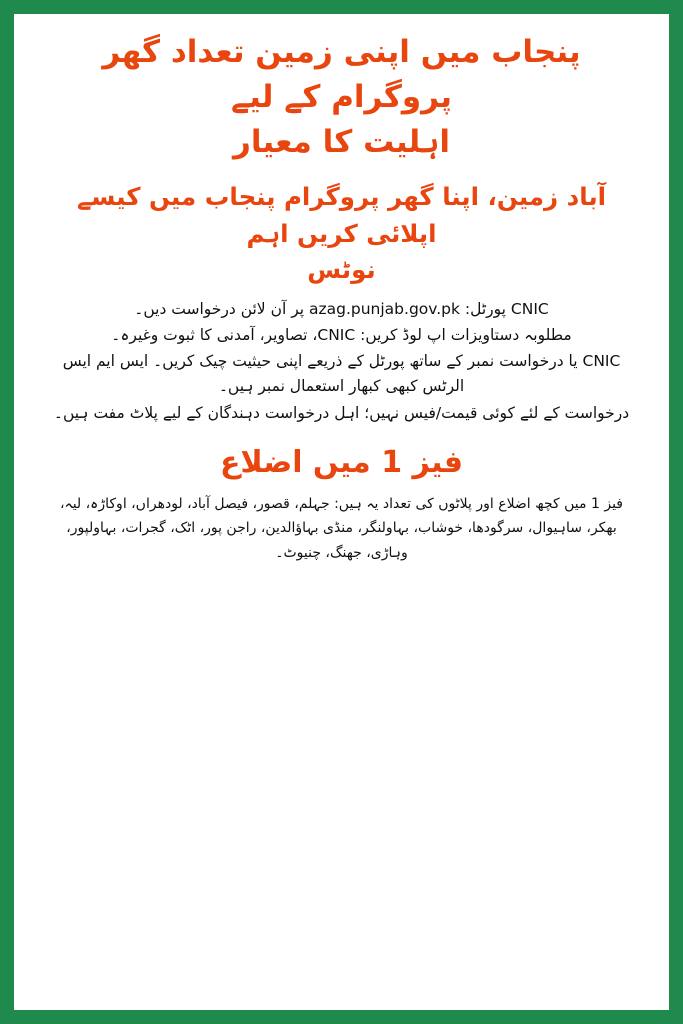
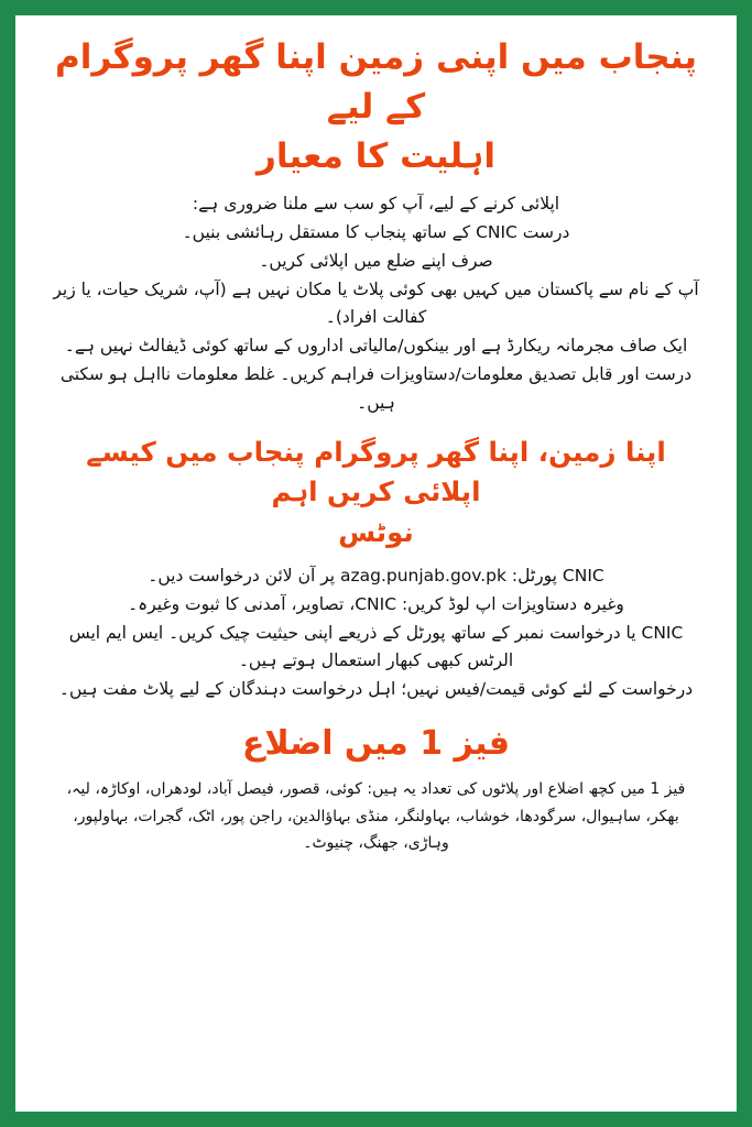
- پنجاب میں اپنی زمین تعداد گھر پروگرام کے لیے
+ پنجاب میں اپنی زمین اپنا گھر پروگرام کے لیے
  اہلیت کا معیار
+ اپلائی کرنے کے لیے، آپ کو سب سے ملنا ضروری ہے:
+ درست CNIC کے ساتھ پنجاب کا مستقل رہائشی بنیں۔
+ صرف اپنے ضلع میں اپلائی کریں۔
+ آپ کے نام سے پاکستان میں کہیں بھی کوئی پلاٹ یا مکان نہیں ہے (آپ، شریک حیات، یا زیر کفالت افراد)۔
+ ایک صاف مجرمانہ ریکارڈ ہے اور بینکوں/مالیاتی اداروں کے ساتھ کوئی ڈیفالٹ نہیں ہے۔
+ درست اور قابل تصدیق معلومات/دستاویزات فراہم کریں۔ غلط معلومات نااہل ہو سکتی ہیں۔
- آباد زمین، اپنا گھر پروگرام پنجاب میں کیسے اپلائی کریں اہم
+ اپنا زمین، اپنا گھر پروگرام پنجاب میں کیسے اپلائی کریں اہم
  نوٹس
  CNIC پورٹل: azag.punjab.gov.pk پر آن لائن درخواست دیں۔
- مطلوبہ دستاویزات اپ لوڈ کریں: CNIC، تصاویر، آمدنی کا ثبوت وغیرہ۔
+ وغیرہ دستاویزات اپ لوڈ کریں: CNIC، تصاویر، آمدنی کا ثبوت وغیرہ۔
- CNIC یا درخواست نمبر کے ساتھ پورٹل کے ذریعے اپنی حیثیت چیک کریں۔ ایس ایم ایس الرٹس کبھی کبھار استعمال نمبر ہیں۔
+ CNIC یا درخواست نمبر کے ساتھ پورٹل کے ذریعے اپنی حیثیت چیک کریں۔ ایس ایم ایس الرٹس کبھی کبھار استعمال ہوتے ہیں۔
  درخواست کے لئے کوئی قیمت/فیس نہیں؛ اہل درخواست دہندگان کے لیے پلاٹ مفت ہیں۔
  فیز 1 میں اضلاع
- فیز 1 میں کچھ اضلاع اور پلاٹوں کی تعداد یہ ہیں: جہلم، قصور، فیصل آباد، لودھراں، اوکاڑہ، لیہ، بھکر، ساہیوال، سرگودھا، خوشاب، بہاولنگر، منڈی بہاؤالدین، راجن پور، اٹک، گجرات، بہاولپور، وہاڑی، جھنگ، چنیوٹ۔
+ فیز 1 میں کچھ اضلاع اور پلاٹوں کی تعداد یہ ہیں: کوئی، قصور، فیصل آباد، لودھراں، اوکاڑہ، لیہ، بھکر، ساہیوال، سرگودھا، خوشاب، بہاولنگر، منڈی بہاؤالدین، راجن پور، اٹک، گجرات، بہاولپور، وہاڑی، جھنگ، چنیوٹ۔
